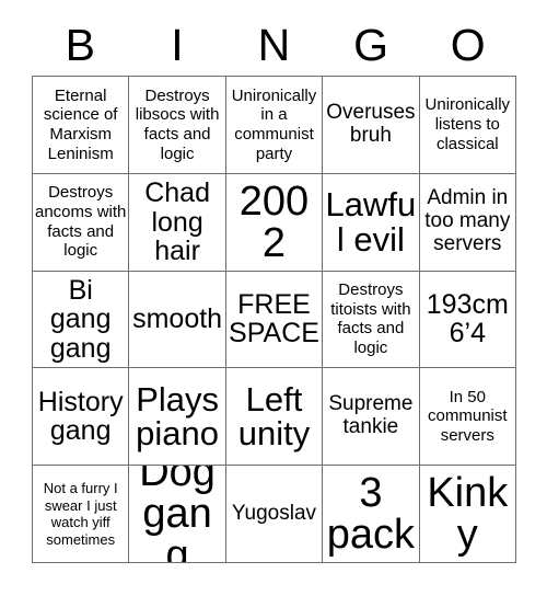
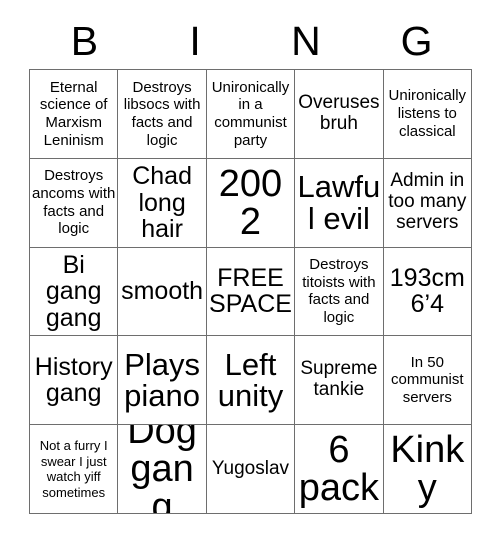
  B
  I
  N
  G
- O
  Eternal science of Marxism Leninism
  Destroys libsocs with facts and logic
  Unironically in a communist party
  Overuses bruh
  Unironically listens to classical
  Destroys ancoms with facts and logic
  Chad long hair
  2002
  Lawful evil
  Admin in too many servers
  Bi gang gang
  smooth
  FREE SPACE
  Destroys titoists with facts and logic
  193cm 6’4
  History gang
  Plays piano
  Left unity
  Supreme tankie
  In 50 communist servers
  Not a furry I swear I just watch yiff sometimes
  Dog gang
  Yugoslav
- 3 pack
+ 6 pack
  Kinky
